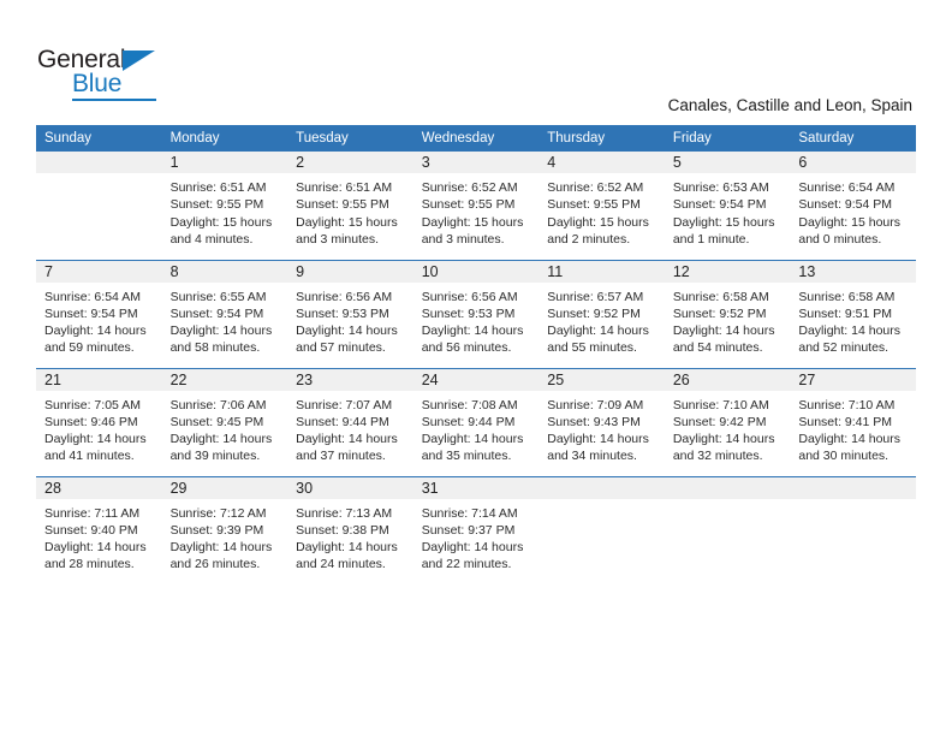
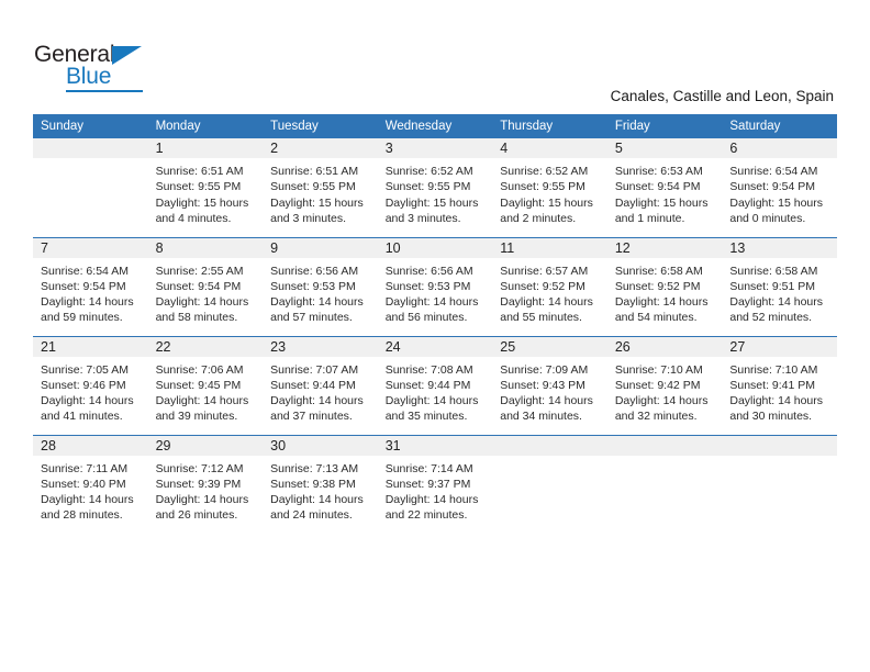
  General
  Blue
  Canales, Castille and Leon, Spain
  Sunday	Monday	Tuesday	Wednesday	Thursday	Friday	Saturday
  	1Sunrise: 6:51 AMSunset: 9:55 PMDaylight: 15 hoursand 4 minutes.	2Sunrise: 6:51 AMSunset: 9:55 PMDaylight: 15 hoursand 3 minutes.	3Sunrise: 6:52 AMSunset: 9:55 PMDaylight: 15 hoursand 3 minutes.	4Sunrise: 6:52 AMSunset: 9:55 PMDaylight: 15 hoursand 2 minutes.	5Sunrise: 6:53 AMSunset: 9:54 PMDaylight: 15 hoursand 1 minute.	6Sunrise: 6:54 AMSunset: 9:54 PMDaylight: 15 hoursand 0 minutes.
- 7Sunrise: 6:54 AMSunset: 9:54 PMDaylight: 14 hoursand 59 minutes.	8Sunrise: 6:55 AMSunset: 9:54 PMDaylight: 14 hoursand 58 minutes.	9Sunrise: 6:56 AMSunset: 9:53 PMDaylight: 14 hoursand 57 minutes.	10Sunrise: 6:56 AMSunset: 9:53 PMDaylight: 14 hoursand 56 minutes.	11Sunrise: 6:57 AMSunset: 9:52 PMDaylight: 14 hoursand 55 minutes.	12Sunrise: 6:58 AMSunset: 9:52 PMDaylight: 14 hoursand 54 minutes.	13Sunrise: 6:58 AMSunset: 9:51 PMDaylight: 14 hoursand 52 minutes.
+ 7Sunrise: 6:54 AMSunset: 9:54 PMDaylight: 14 hoursand 59 minutes.	8Sunrise: 2:55 AMSunset: 9:54 PMDaylight: 14 hoursand 58 minutes.	9Sunrise: 6:56 AMSunset: 9:53 PMDaylight: 14 hoursand 57 minutes.	10Sunrise: 6:56 AMSunset: 9:53 PMDaylight: 14 hoursand 56 minutes.	11Sunrise: 6:57 AMSunset: 9:52 PMDaylight: 14 hoursand 55 minutes.	12Sunrise: 6:58 AMSunset: 9:52 PMDaylight: 14 hoursand 54 minutes.	13Sunrise: 6:58 AMSunset: 9:51 PMDaylight: 14 hoursand 52 minutes.
  21Sunrise: 7:05 AMSunset: 9:46 PMDaylight: 14 hoursand 41 minutes.	22Sunrise: 7:06 AMSunset: 9:45 PMDaylight: 14 hoursand 39 minutes.	23Sunrise: 7:07 AMSunset: 9:44 PMDaylight: 14 hoursand 37 minutes.	24Sunrise: 7:08 AMSunset: 9:44 PMDaylight: 14 hoursand 35 minutes.	25Sunrise: 7:09 AMSunset: 9:43 PMDaylight: 14 hoursand 34 minutes.	26Sunrise: 7:10 AMSunset: 9:42 PMDaylight: 14 hoursand 32 minutes.	27Sunrise: 7:10 AMSunset: 9:41 PMDaylight: 14 hoursand 30 minutes.
  28Sunrise: 7:11 AMSunset: 9:40 PMDaylight: 14 hoursand 28 minutes.	29Sunrise: 7:12 AMSunset: 9:39 PMDaylight: 14 hoursand 26 minutes.	30Sunrise: 7:13 AMSunset: 9:38 PMDaylight: 14 hoursand 24 minutes.	31Sunrise: 7:14 AMSunset: 9:37 PMDaylight: 14 hoursand 22 minutes.
